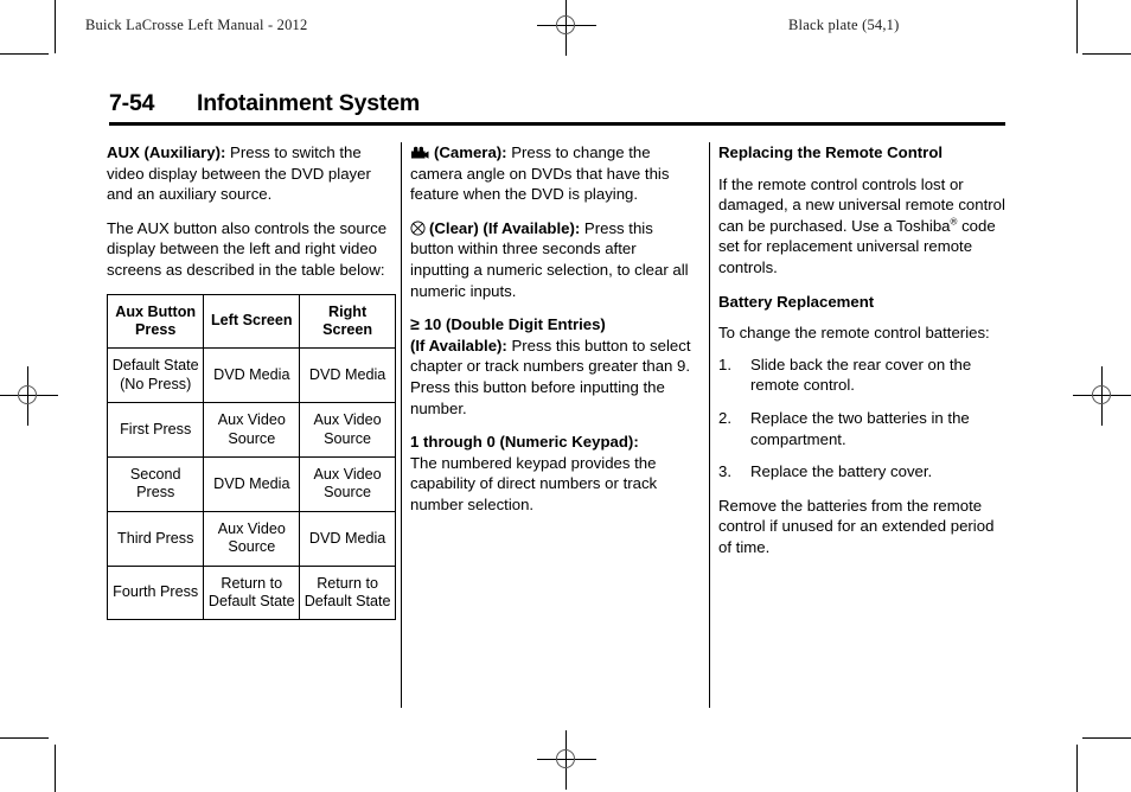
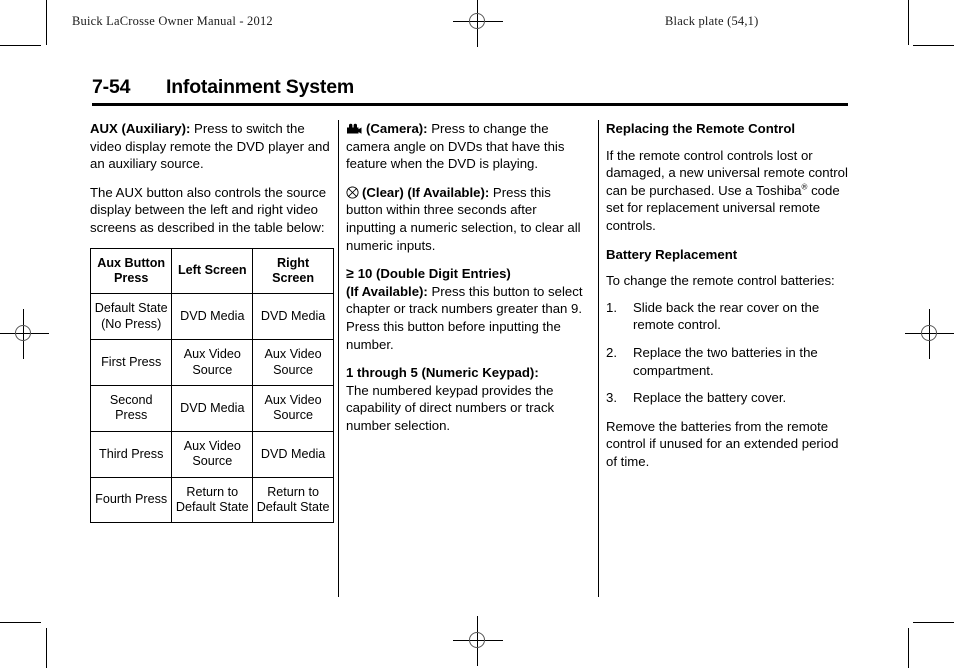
- Buick LaCrosse Left Manual - 2012
+ Buick LaCrosse Owner Manual - 2012
  Black plate (54,1)
  7-54 Infotainment System
- AUX (Auxiliary): Press to switch the video display between the DVD player and an auxiliary source.
+ AUX (Auxiliary): Press to switch the video display remote the DVD player and an auxiliary source.
  The AUX button also controls the source display between the left and right video screens as described in the table below:
  Aux Button Press	Left Screen	Right Screen
  Default State (No Press)	DVD Media	DVD Media
  First Press	Aux Video Source	Aux Video Source
  Second Press	DVD Media	Aux Video Source
  Third Press	Aux Video Source	DVD Media
  Fourth Press	Return to Default State	Return to Default State
  (Camera): Press to change the camera angle on DVDs that have this feature when the DVD is playing.
  (Clear) (If Available): Press this button within three seconds after inputting a numeric selection, to clear all numeric inputs.
  ≥ 10 (Double Digit Entries)
  (If Available): Press this button to select chapter or track numbers greater than 9. Press this button before inputting the number.
- 1 through 0 (Numeric Keypad):
+ 1 through 5 (Numeric Keypad):
  The numbered keypad provides the capability of direct numbers or track number selection.
  Replacing the Remote Control
  If the remote control controls lost or damaged, a new universal remote control can be purchased. Use a Toshiba® code set for replacement universal remote controls.
  Battery Replacement
  To change the remote control batteries:
  1.
  Slide back the rear cover on the remote control.
  2.
  Replace the two batteries in the compartment.
  3.
  Replace the battery cover.
  Remove the batteries from the remote control if unused for an extended period of time.
